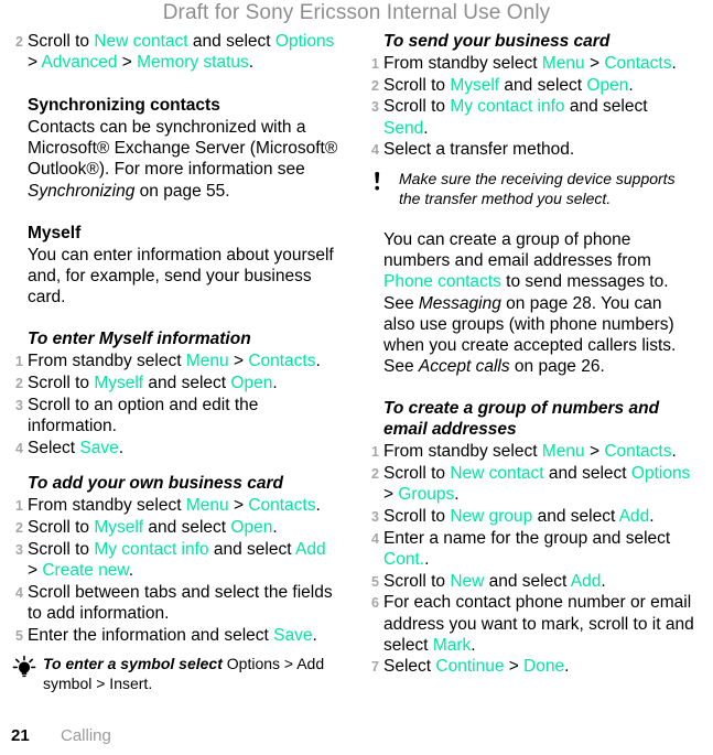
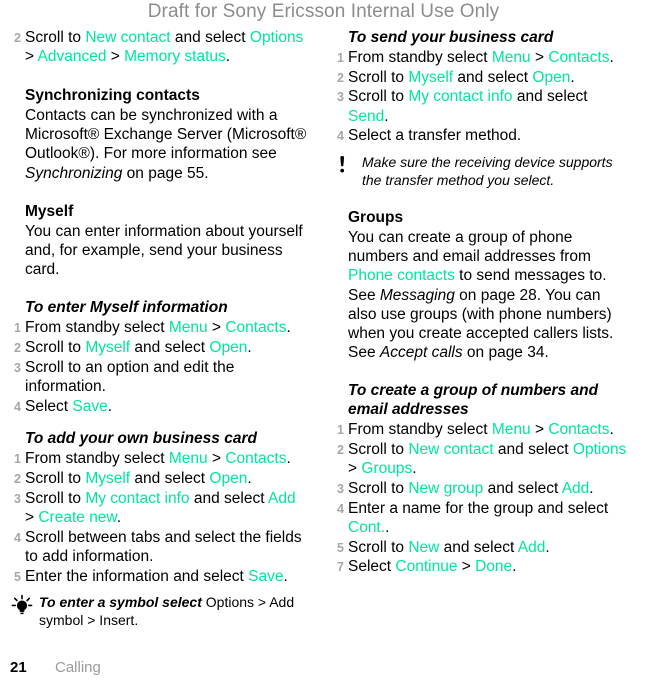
  Draft for Sony Ericsson Internal Use Only
  2
  Scroll to New contact and select Options > Advanced > Memory status.
  Synchronizing contacts
  Contacts can be synchronized with a Microsoft® Exchange Server (Microsoft® Outlook®). For more information see Synchronizing on page 55.
  Myself
  You can enter information about yourself and, for example, send your business card.
  To enter Myself information
  1
  From standby select Menu > Contacts.
  2
  Scroll to Myself and select Open.
  3
  Scroll to an option and edit the information.
  4
  Select Save.
  To add your own business card
  1
  From standby select Menu > Contacts.
  2
  Scroll to Myself and select Open.
  3
  Scroll to My contact info and select Add > Create new.
  4
  Scroll between tabs and select the fields to add information.
  5
  Enter the information and select Save.
  To enter a symbol select Options > Add symbol > Insert.
  To send your business card
  1
  From standby select Menu > Contacts.
  2
  Scroll to Myself and select Open.
  3
  Scroll to My contact info and select Send.
  4
  Select a transfer method.
  Make sure the receiving device supports the transfer method you select.
+ Groups
- You can create a group of phone numbers and email addresses from Phone contacts to send messages to. See Messaging on page 28. You can also use groups (with phone numbers) when you create accepted callers lists. See Accept calls on page 26.
+ You can create a group of phone numbers and email addresses from Phone contacts to send messages to. See Messaging on page 28. You can also use groups (with phone numbers) when you create accepted callers lists. See Accept calls on page 34.
  To create a group of numbers and email addresses
  1
  From standby select Menu > Contacts.
  2
  Scroll to New contact and select Options > Groups.
  3
  Scroll to New group and select Add.
  4
  Enter a name for the group and select Cont..
  5
  Scroll to New and select Add.
- 6
- For each contact phone number or email address you want to mark, scroll to it and select Mark.
  7
  Select Continue > Done.
  21 Calling
